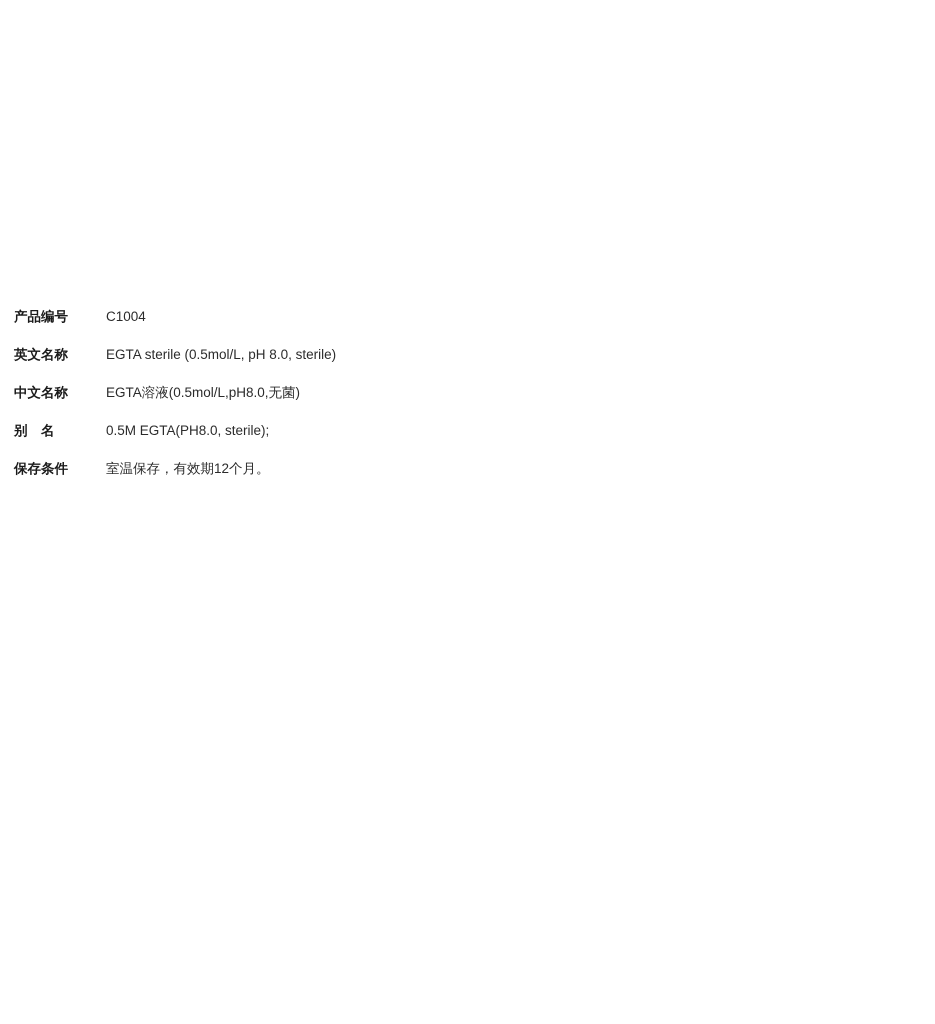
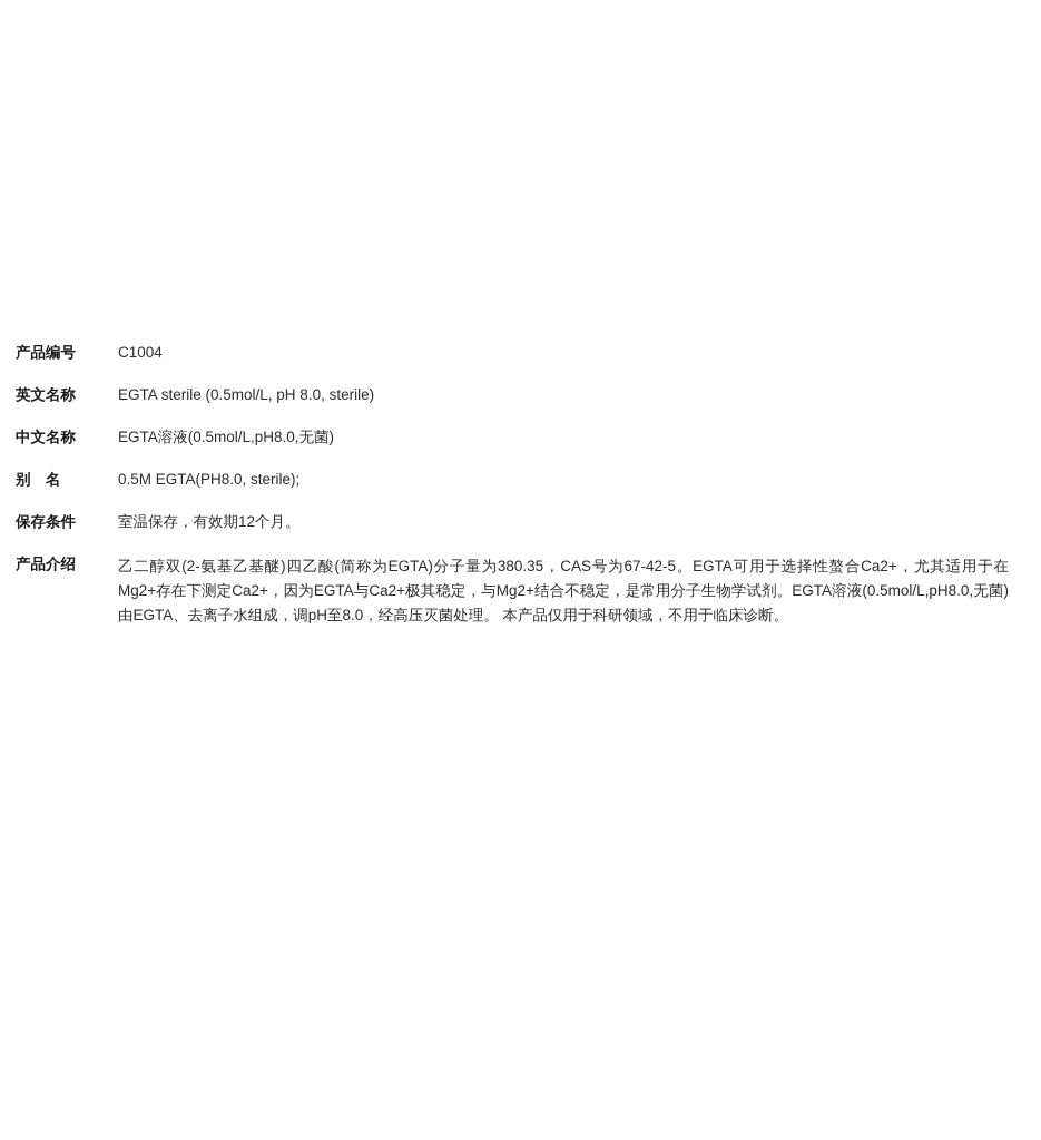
  产品编号	C1004
  英文名称	EGTA sterile (0.5mol/L, pH 8.0, sterile)
  中文名称	EGTA溶液(0.5mol/L,pH8.0,无菌)
  别 名	0.5M EGTA(PH8.0, sterile);
  保存条件	室温保存，有效期12个月。
+ 产品介绍	乙二醇双(2-氨基乙基醚)四乙酸(简称为EGTA)分子量为380.35，CAS号为67-42-5。EGTA可用于选择性螯合Ca2+，尤其适用于在Mg2+存在下测定Ca2+，因为EGTA与Ca2+极其稳定，与Mg2+结合不稳定，是常用分子生物学试剂。EGTA溶液(0.5mol/L,pH8.0,无菌)由EGTA、去离子水组成，调pH至8.0，经高压灭菌处理。 本产品仅用于科研领域，不用于临床诊断。
